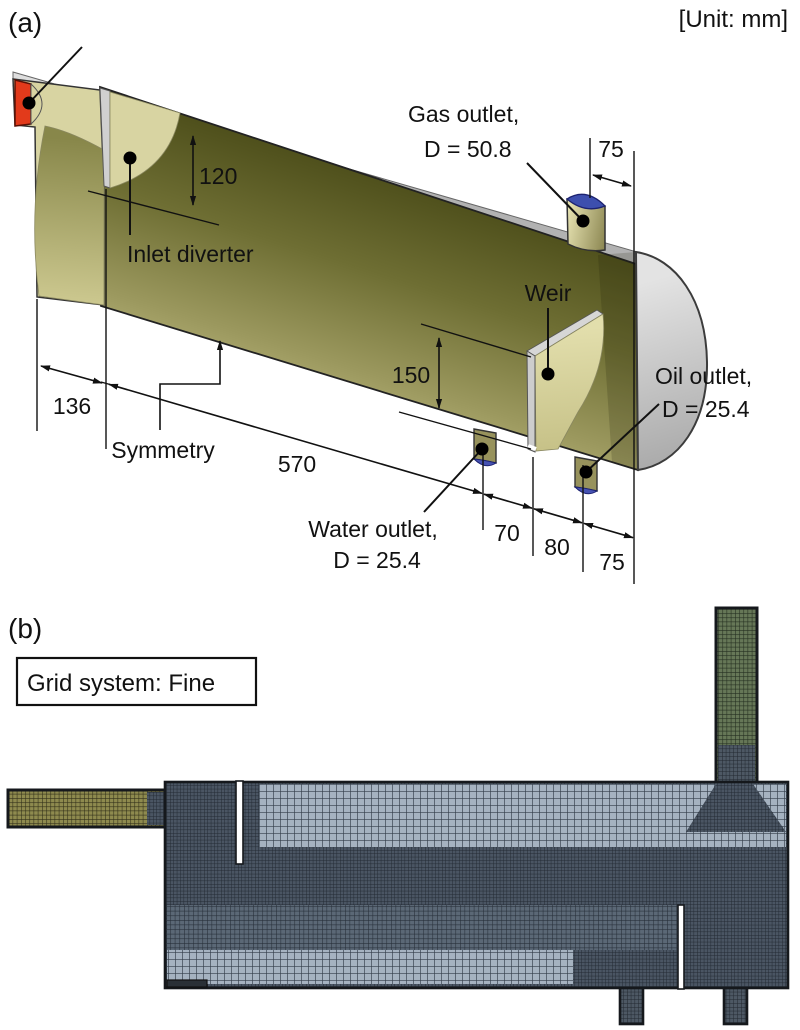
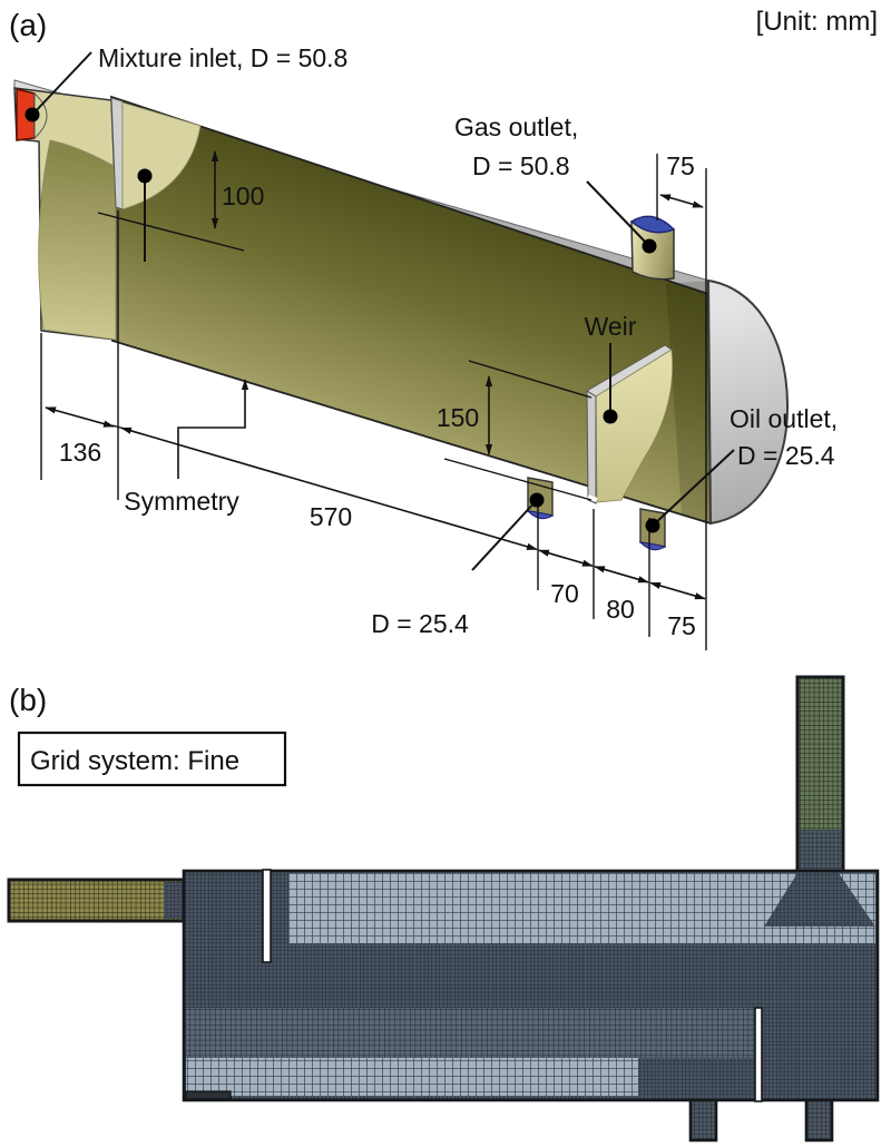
  (a)
  [Unit: mm]
+ Mixture inlet, D = 50.8
  Gas outlet,
  D = 50.8
  75
- 120
+ 100
- Inlet diverter
  Weir
  150
  Oil outlet,
  D = 25.4
  136
  Symmetry
  570
- Water outlet,
  D = 25.4
  70
  80
  75
  (b)
  Grid system: Fine
